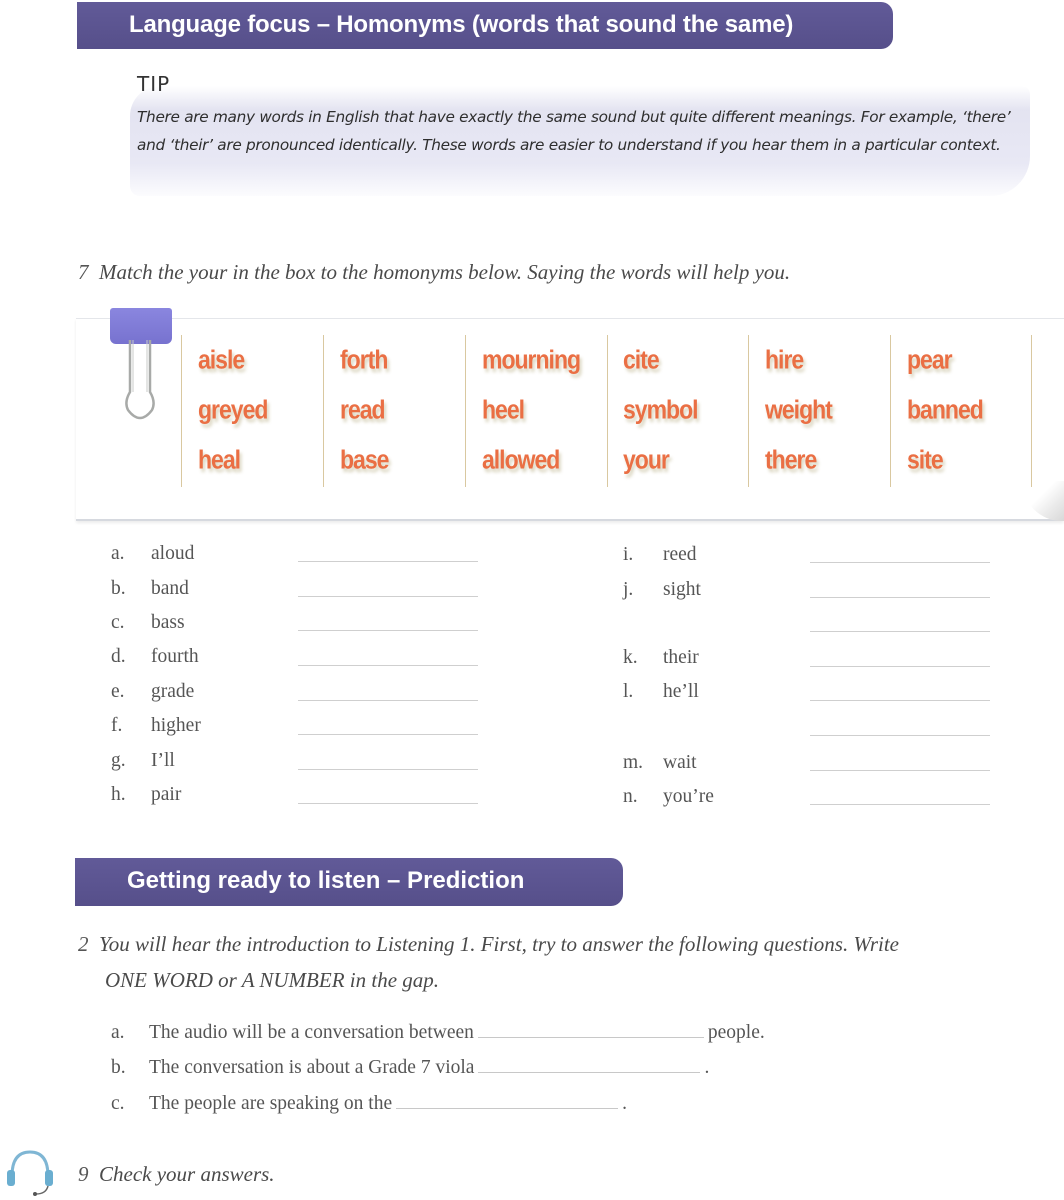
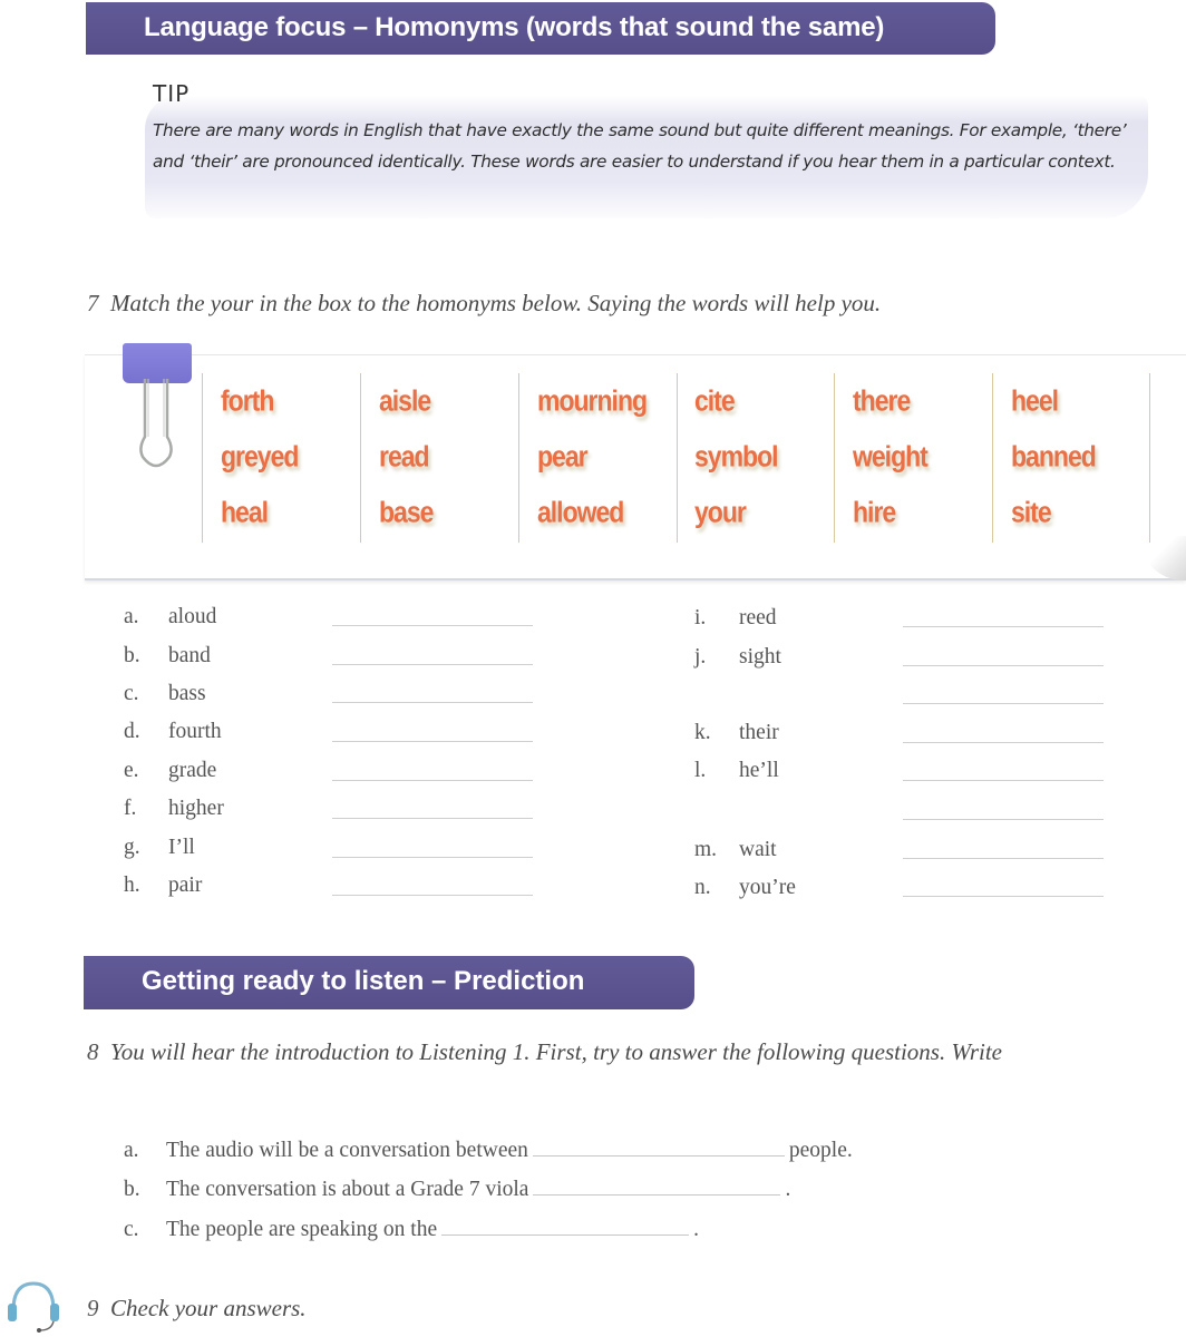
  Language focus – Homonyms (words that sound the same)
  TIP
  There are many words in English that have exactly the same sound but quite different meanings. For example, ‘there’ and ‘their’ are pronounced identically. These words are easier to understand if you hear them in a particular context.
  7 Match the your in the box to the homonyms below. Saying the words will help you.
- aisle
+ forth
  greyed
  heal
- forth
+ aisle
  read
  base
  mourning
- heel
+ pear
  allowed
  cite
  symbol
  your
- hire
+ there
  weight
- there
+ hire
- pear
+ heel
  banned
  site
  a.
  aloud
  b.
  band
  c.
  bass
  d.
  fourth
  e.
  grade
  f.
  higher
  g.
  I’ll
  h.
  pair
  i.
  reed
  j.
  sight
  k.
  their
  l.
  he’ll
  m.
  wait
  n.
  you’re
  Getting ready to listen – Prediction
- 2 You will hear the introduction to Listening 1. First, try to answer the following questions. Write
+ 8 You will hear the introduction to Listening 1. First, try to answer the following questions. Write
- ONE WORD or A NUMBER in the gap.
  a. The audio will be a conversation between people.
  b. The conversation is about a Grade 7 viola .
  c. The people are speaking on the .
  9 Check your answers.
